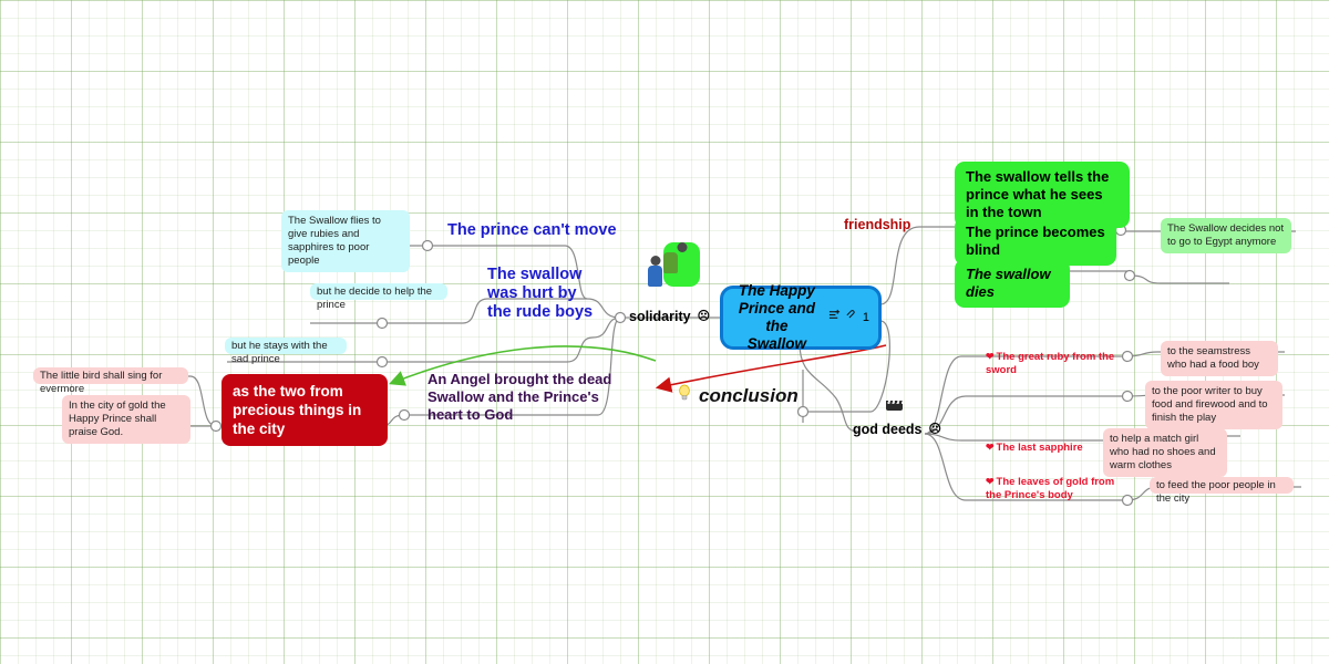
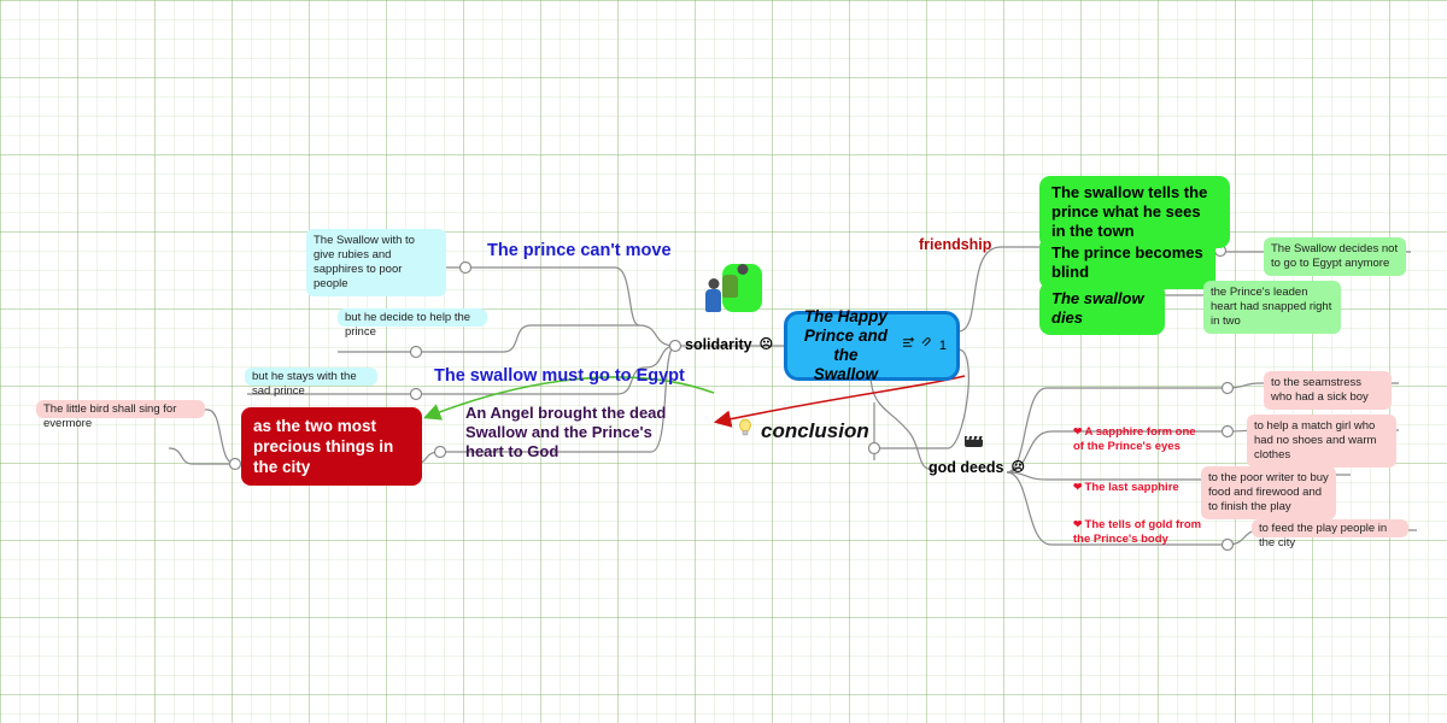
  The Happy
  Prince and the
  Swallow
  1
  friendship
  solidarity
  ☹
  god deeds
  ☹
  conclusion
  The swallow tells the prince what he sees in the town
  The prince becomes blind
  The Swallow decides not to go to Egypt anymore
  The swallow dies
+ the Prince's leaden heart had snapped right in two
  The prince can't move
- The Swallow flies to give rubies and sapphires to poor people
+ The Swallow with to give rubies and sapphires to poor people
- The swallow was hurt by the rude boys
  but he decide to help the prince
+ The swallow must go to Egypt
  but he stays with the sad prince
  An Angel brought the dead Swallow and the Prince's heart to God
- as the two from precious things in the city
+ as the two most precious things in the city
  The little bird shall sing for evermore
- In the city of gold the Happy Prince shall praise God.
- ❤ The great ruby from the sword
- to the seamstress who had a food boy
+ to the seamstress who had a sick boy
+ ❤ A sapphire form one of the Prince's eyes
- to the poor writer to buy food and firewood and to finish the play
+ to help a match girl who had no shoes and warm clothes
  ❤ The last sapphire
- to help a match girl who had no shoes and warm clothes
+ to the poor writer to buy food and firewood and to finish the play
- ❤ The leaves of gold from the Prince's body
+ ❤ The tells of gold from the Prince's body
- to feed the poor people in the city
+ to feed the play people in the city
